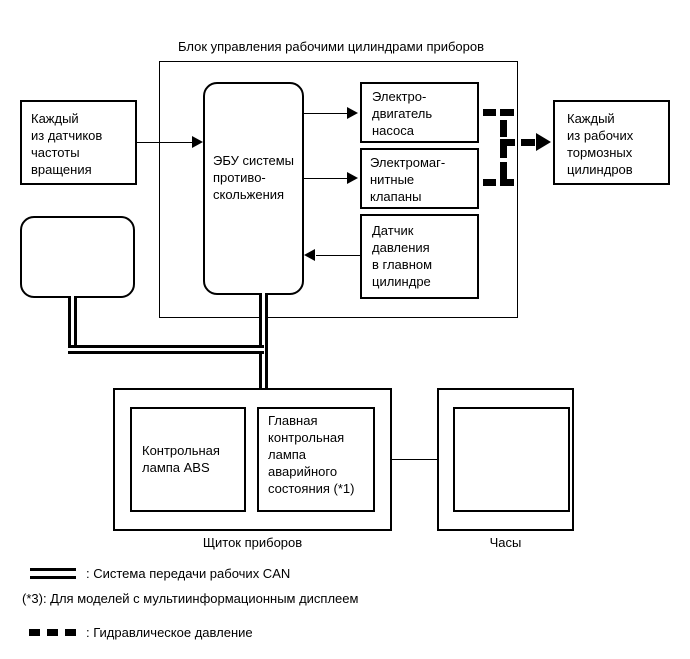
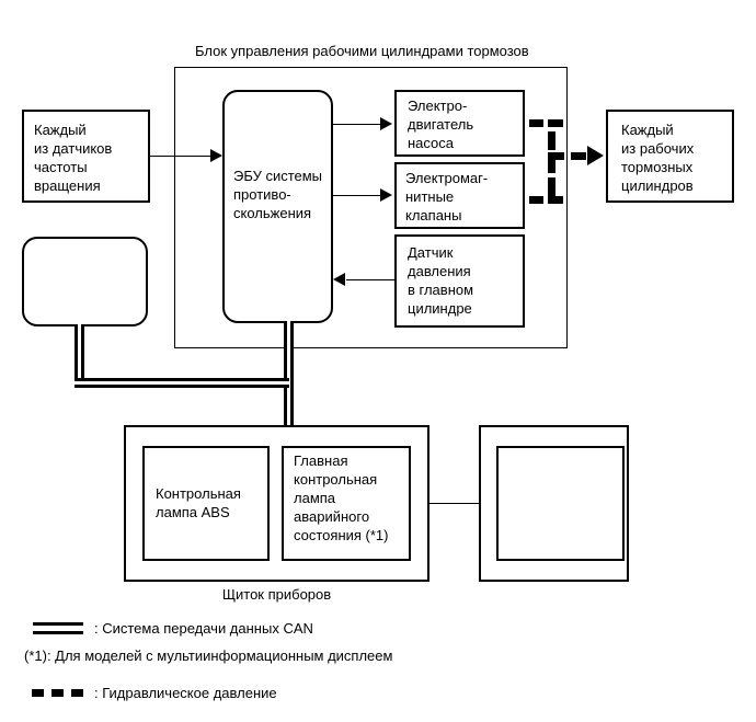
- Блок управления рабочими цилиндрами приборов
+ Блок управления рабочими цилиндрами тормозов
  Каждый
  из датчиков
  частоты
  вращения
  ЭБУ системы
  противо-
  скольжения
  Электро-
  двигатель
  насоса
  Электромаг-
  нитные
  клапаны
  Датчик
  давления
  в главном
  цилиндре
  Каждый
  из рабочих
  тормозных
  цилиндров
  Контрольная
  лампа ABS
  Главная
  контрольная
  лампа
  аварийного
  состояния (*1)
  Щиток приборов
- Часы
- : Система передачи рабочих CAN
+ : Система передачи данных CAN
- (*3): Для моделей с мультиинформационным дисплеем
+ (*1): Для моделей с мультиинформационным дисплеем
  : Гидравлическое давление
